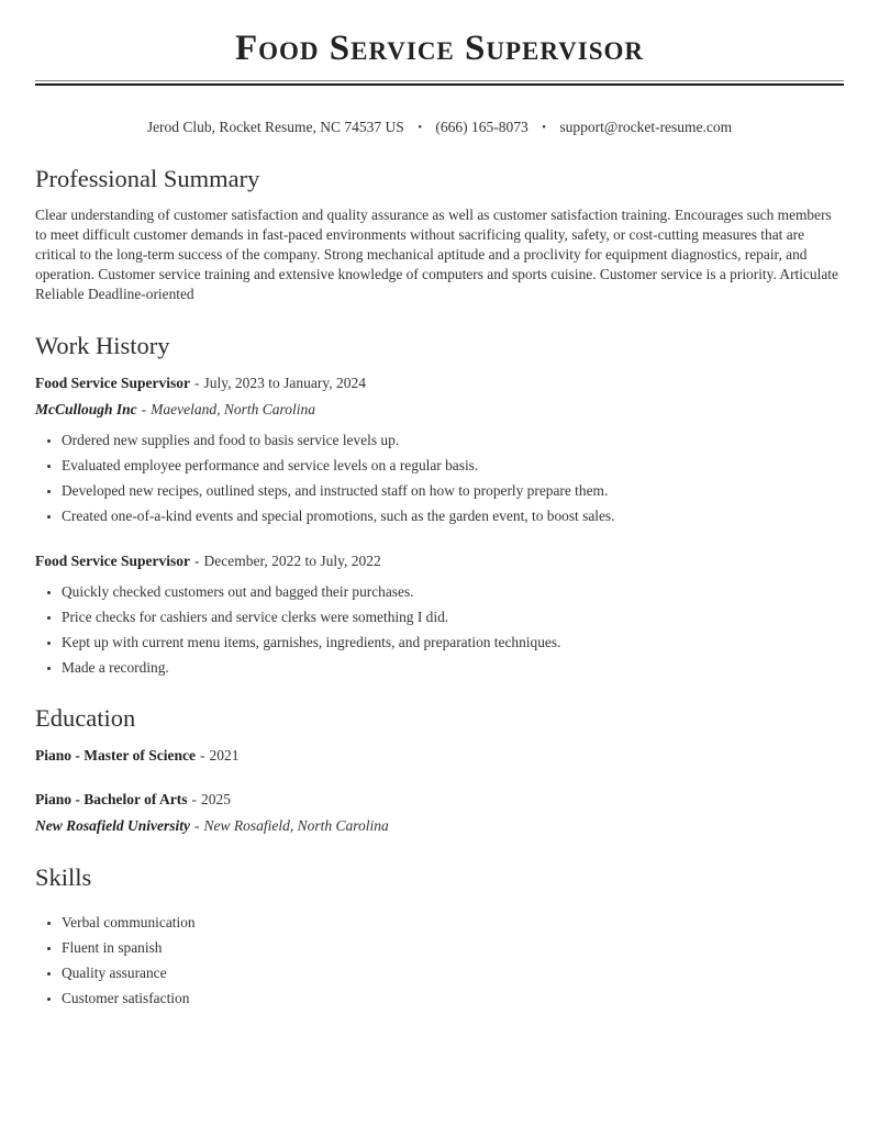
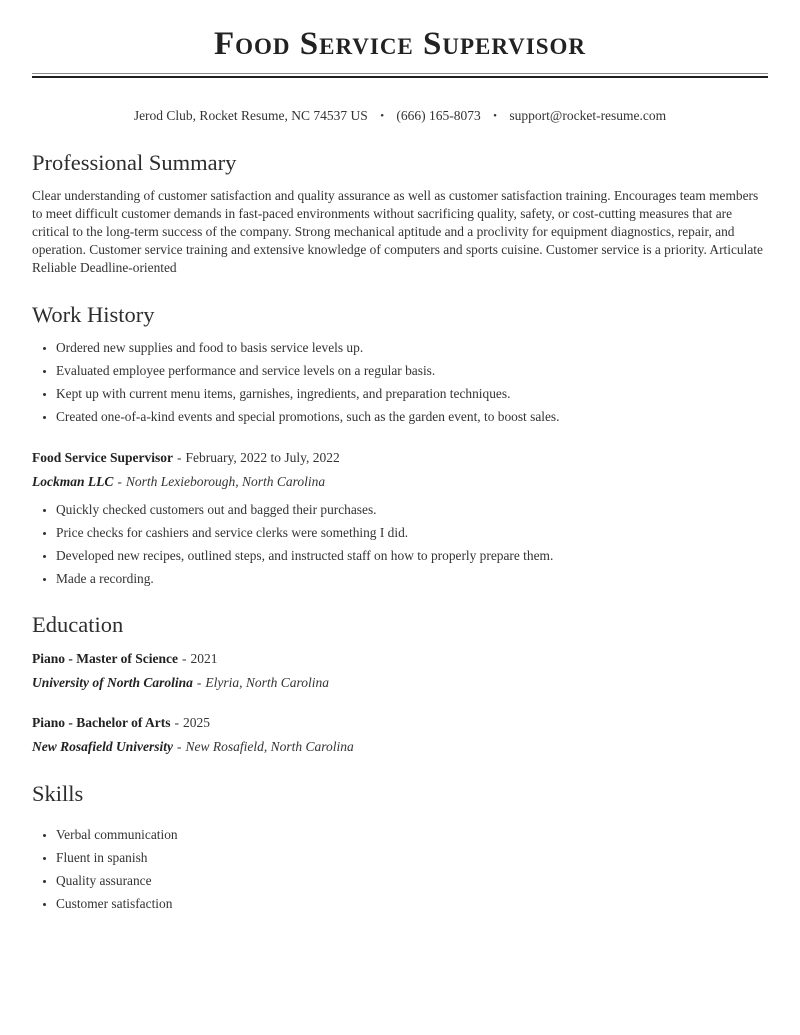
  Food Service Supervisor
  Jerod Club, Rocket Resume, NC 74537 US • (666) 165-8073 • support@rocket-resume.com
  Professional Summary
- Clear understanding of customer satisfaction and quality assurance as well as customer satisfaction training. Encourages such members to meet difficult customer demands in fast-paced environments without sacrificing quality, safety, or cost-cutting measures that are critical to the long-term success of the company. Strong mechanical aptitude and a proclivity for equipment diagnostics, repair, and operation. Customer service training and extensive knowledge of computers and sports cuisine. Customer service is a priority. Articulate Reliable Deadline-oriented
+ Clear understanding of customer satisfaction and quality assurance as well as customer satisfaction training. Encourages team members to meet difficult customer demands in fast-paced environments without sacrificing quality, safety, or cost-cutting measures that are critical to the long-term success of the company. Strong mechanical aptitude and a proclivity for equipment diagnostics, repair, and operation. Customer service training and extensive knowledge of computers and sports cuisine. Customer service is a priority. Articulate Reliable Deadline-oriented
  Work History
- Food Service Supervisor - July, 2023 to January, 2024
- McCullough Inc - Maeveland, North Carolina
  Ordered new supplies and food to basis service levels up.
  Evaluated employee performance and service levels on a regular basis.
- Developed new recipes, outlined steps, and instructed staff on how to properly prepare them.
+ Kept up with current menu items, garnishes, ingredients, and preparation techniques.
  Created one-of-a-kind events and special promotions, such as the garden event, to boost sales.
- Food Service Supervisor - December, 2022 to July, 2022
+ Food Service Supervisor - February, 2022 to July, 2022
+ Lockman LLC - North Lexieborough, North Carolina
  Quickly checked customers out and bagged their purchases.
  Price checks for cashiers and service clerks were something I did.
- Kept up with current menu items, garnishes, ingredients, and preparation techniques.
+ Developed new recipes, outlined steps, and instructed staff on how to properly prepare them.
  Made a recording.
  Education
  Piano - Master of Science - 2021
+ University of North Carolina - Elyria, North Carolina
  Piano - Bachelor of Arts - 2025
  New Rosafield University - New Rosafield, North Carolina
  Skills
  Verbal communication
  Fluent in spanish
  Quality assurance
  Customer satisfaction
